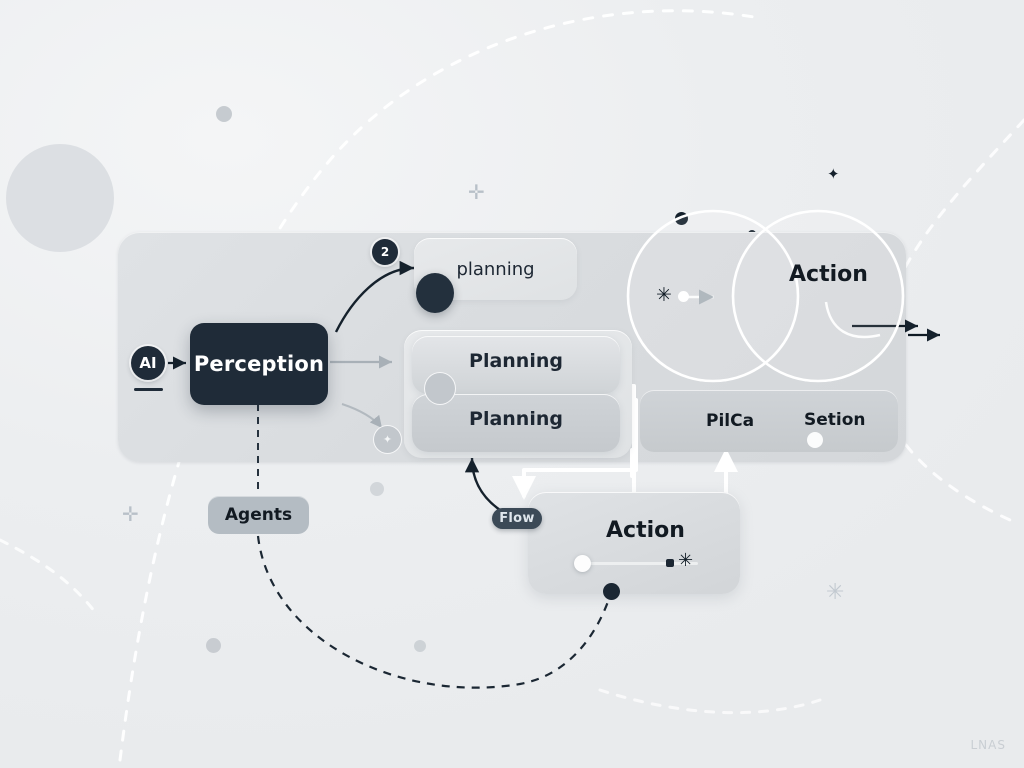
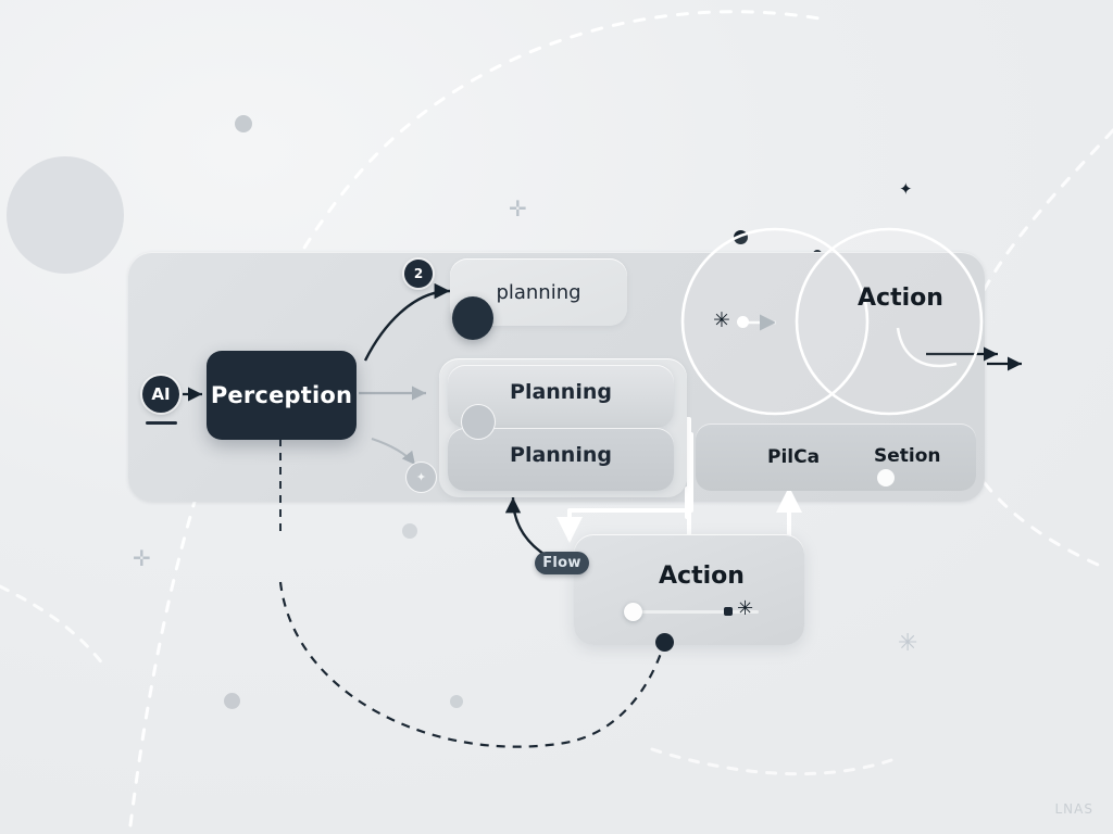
  ✛
  ✛
  ✳
  ✦
  AI
  2
  Perception
  planning
  Planning
  Planning
  ✦
  Action
  ✳
  PilCa
  Setion
- Agents
  Action
  ✳
  Flow
  LNAS
